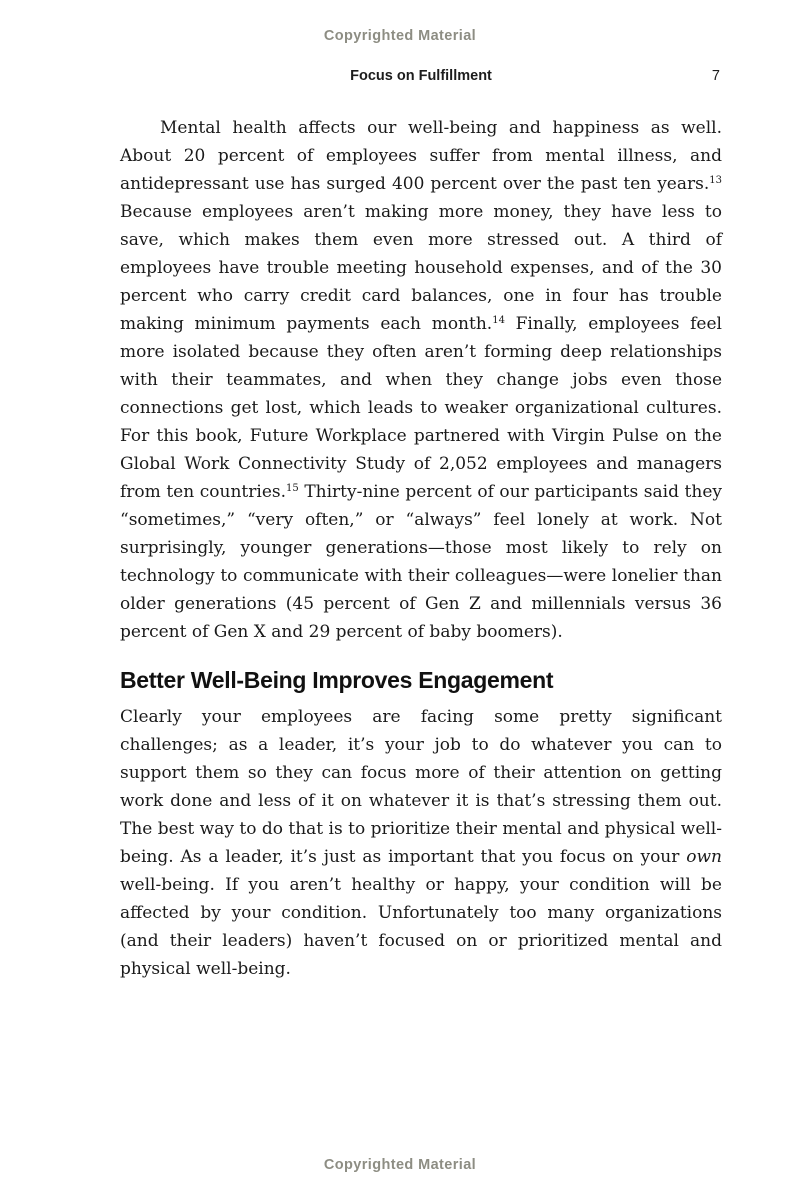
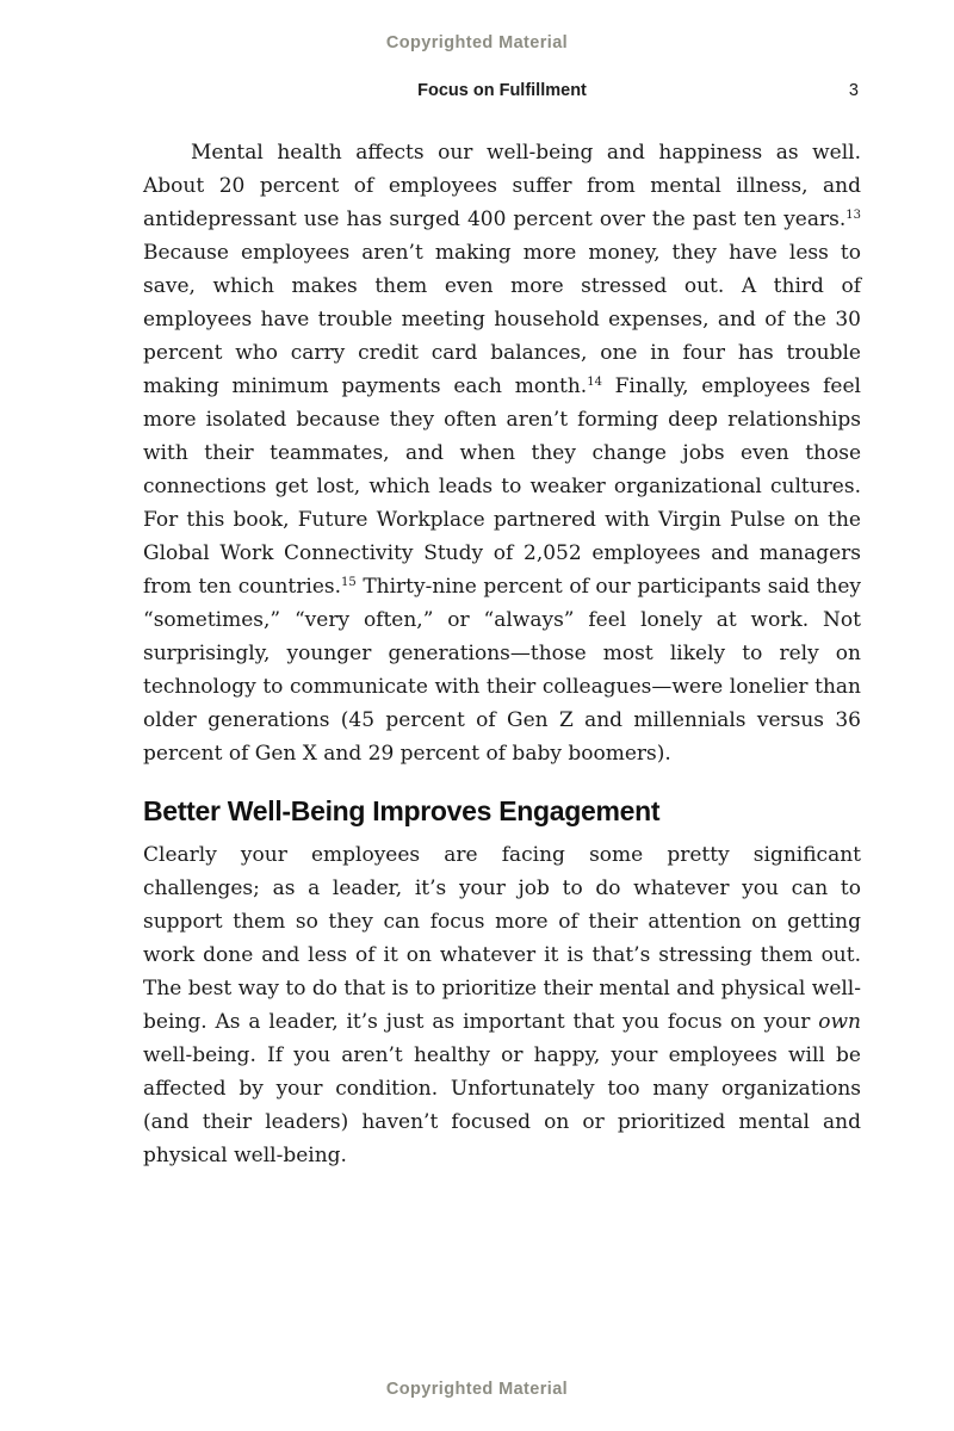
  Copyrighted Material
  Focus on Fulfillment
- 7
+ 3
  Mental health affects our well-being and happiness as well. About 20 percent of employees suffer from mental illness, and antidepressant use has surged 400 percent over the past ten years.13 Because employees aren’t making more money, they have less to save, which makes them even more stressed out. A third of employees have trouble meeting household expenses, and of the 30 percent who carry credit card balances, one in four has trouble making minimum payments each month.14 Finally, employees feel more isolated because they often aren’t forming deep relationships with their teammates, and when they change jobs even those connections get lost, which leads to weaker organizational cultures. For this book, Future Workplace partnered with Virgin Pulse on the Global Work Connectivity Study of 2,052 employees and managers from ten countries.15 Thirty-nine percent of our participants said they “sometimes,” “very often,” or “always” feel lonely at work. Not surprisingly, younger generations—those most likely to rely on technology to communicate with their colleagues—were lonelier than older generations (45 percent of Gen Z and millennials versus 36 percent of Gen X and 29 percent of baby boomers).
  Better Well-Being Improves Engagement
- Clearly your employees are facing some pretty significant challenges; as a leader, it’s your job to do whatever you can to support them so they can focus more of their attention on getting work done and less of it on whatever it is that’s stressing them out. The best way to do that is to prioritize their mental and physical well-being. As a leader, it’s just as important that you focus on your own well-being. If you aren’t healthy or happy, your condition will be affected by your condition. Unfortunately too many organizations (and their leaders) haven’t focused on or prioritized mental and physical well-being.
+ Clearly your employees are facing some pretty significant challenges; as a leader, it’s your job to do whatever you can to support them so they can focus more of their attention on getting work done and less of it on whatever it is that’s stressing them out. The best way to do that is to prioritize their mental and physical well-being. As a leader, it’s just as important that you focus on your own well-being. If you aren’t healthy or happy, your employees will be affected by your condition. Unfortunately too many organizations (and their leaders) haven’t focused on or prioritized mental and physical well-being.
  Copyrighted Material
